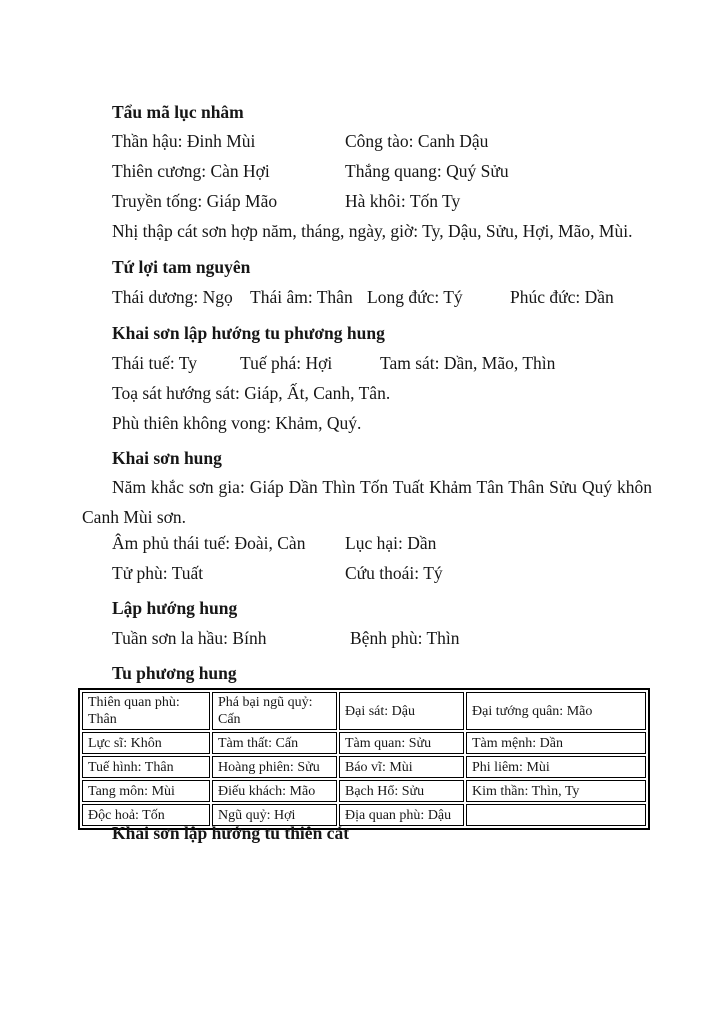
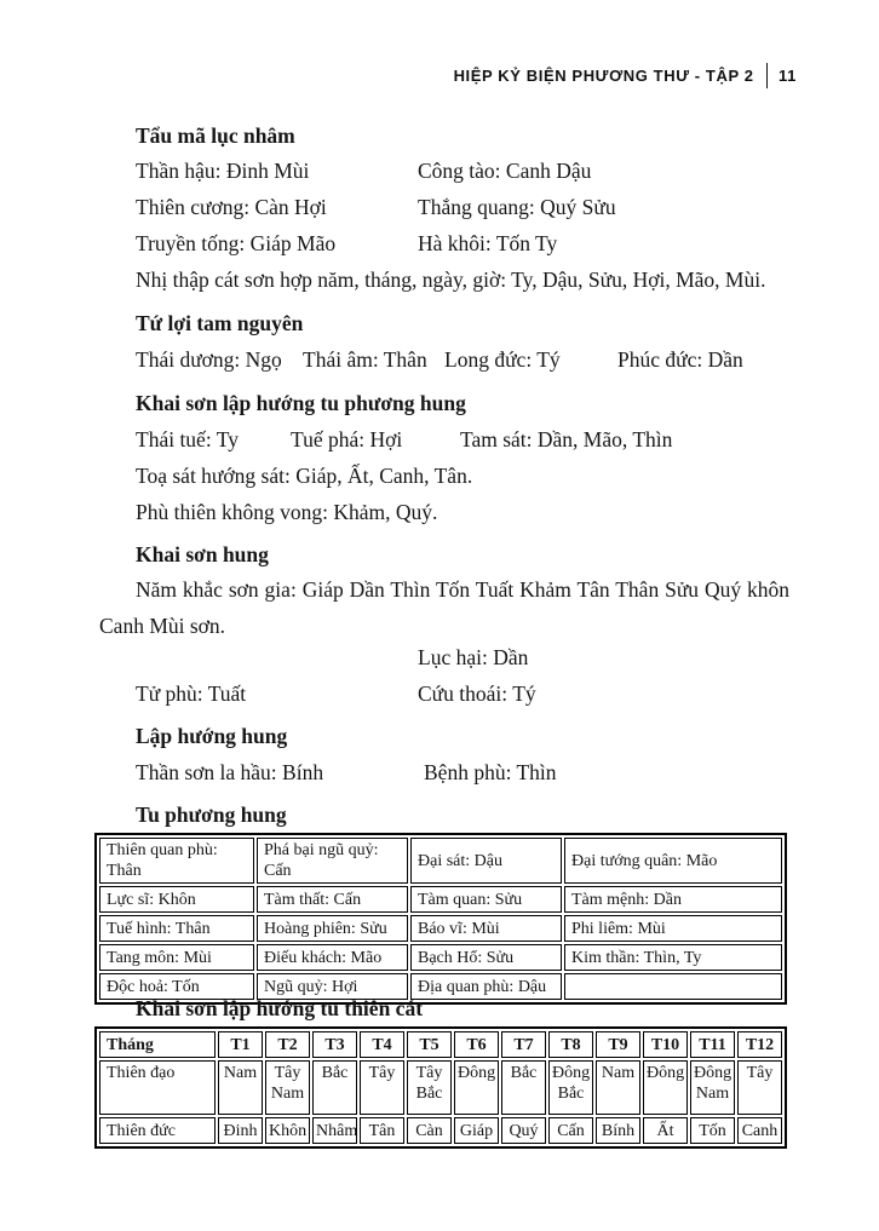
+ HIỆP KỶ BIỆN PHƯƠNG THƯ - TẬP 2
+ 11
  Tẩu mã lục nhâm
  Thần hậu: Đinh Mùi
  Công tào: Canh Dậu
  Thiên cương: Càn Hợi
  Thắng quang: Quý Sửu
  Truyền tống: Giáp Mão
  Hà khôi: Tốn Ty
  Nhị thập cát sơn hợp năm, tháng, ngày, giờ: Ty, Dậu, Sửu, Hợi, Mão, Mùi.
  Tứ lợi tam nguyên
  Thái dương: Ngọ
  Thái âm: Thân
  Long đức: Tý
  Phúc đức: Dần
  Khai sơn lập hướng tu phương hung
  Thái tuế: Ty
  Tuế phá: Hợi
  Tam sát: Dần, Mão, Thìn
  Toạ sát hướng sát: Giáp, Ất, Canh, Tân.
  Phù thiên không vong: Khảm, Quý.
  Khai sơn hung
  Năm khắc sơn gia: Giáp Dần Thìn Tốn Tuất Khảm Tân Thân Sửu Quý khôn Canh Mùi sơn.
- Âm phủ thái tuế: Đoài, Càn
  Lục hại: Dần
  Tử phù: Tuất
  Cứu thoái: Tý
  Lập hướng hung
- Tuần sơn la hầu: Bính
+ Thần sơn la hầu: Bính
  Bệnh phù: Thìn
  Tu phương hung
  Thiên quan phù: Thân	Phá bại ngũ quỷ: Cấn	Đại sát: Dậu	Đại tướng quân: Mão
  Lực sĩ: Khôn	Tàm thất: Cấn	Tàm quan: Sửu	Tàm mệnh: Dần
  Tuế hình: Thân	Hoàng phiên: Sửu	Báo vĩ: Mùi	Phi liêm: Mùi
  Tang môn: Mùi	Điếu khách: Mão	Bạch Hổ: Sửu	Kim thần: Thìn, Ty
  Độc hoả: Tốn	Ngũ quỷ: Hợi	Địa quan phù: Dậu
  Khai sơn lập hướng tu thiên cát
+ Tháng	T1	T2	T3	T4	T5	T6	T7	T8	T9	T10	T11	T12
+ Thiên đạo	Nam	Tây Nam	Bắc	Tây	Tây Bắc	Đông	Bắc	Đông Bắc	Nam	Đông	Đông Nam	Tây
+ Thiên đức	Đinh	Khôn	Nhâm	Tân	Càn	Giáp	Quý	Cấn	Bính	Ất	Tốn	Canh
